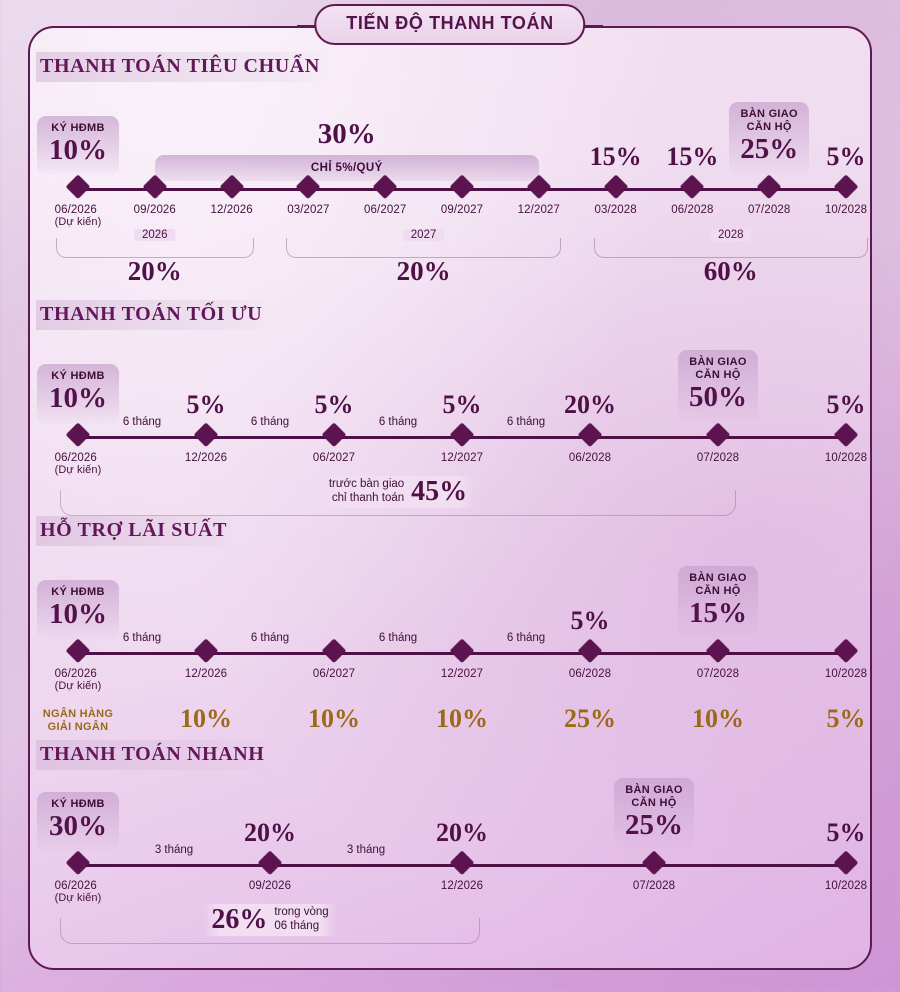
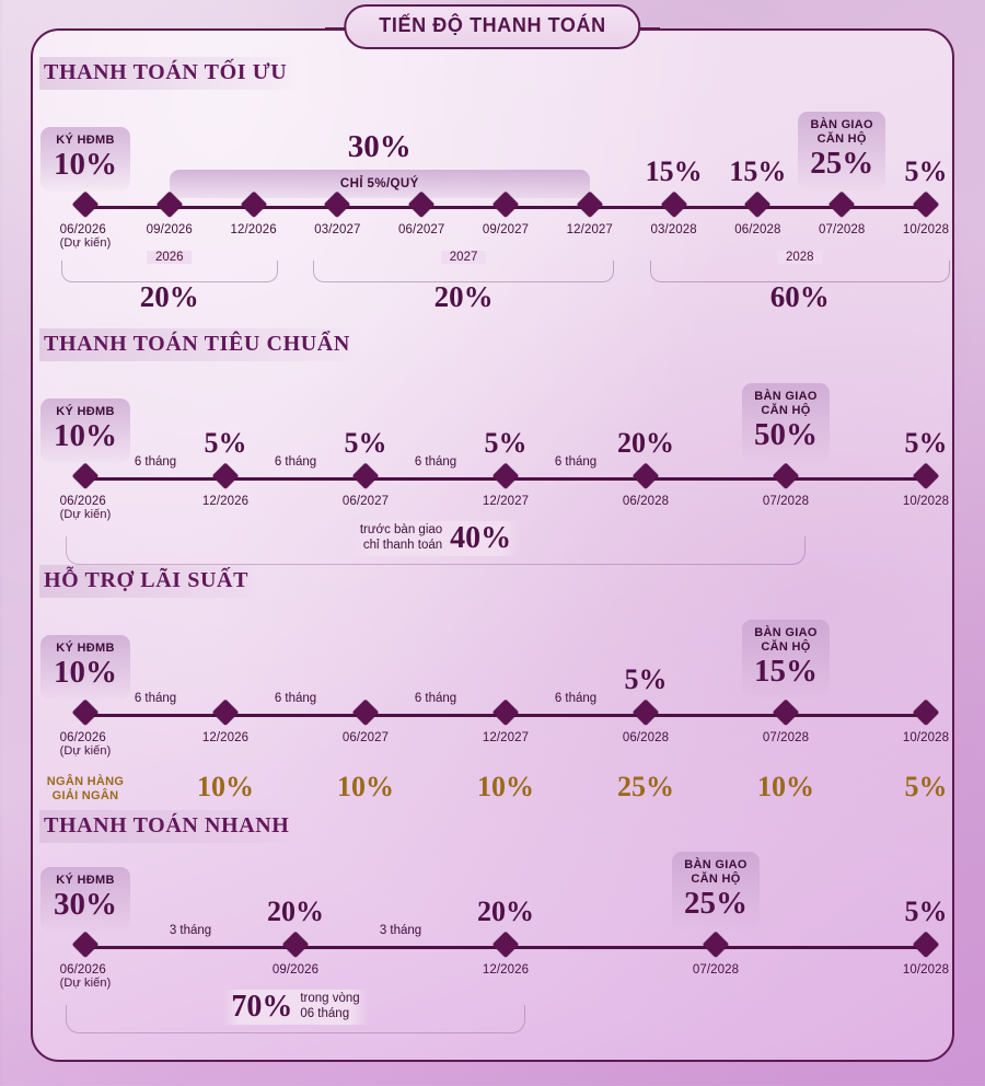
  TIẾN ĐỘ THANH TOÁN
- THANH TOÁN TIÊU CHUẨN
+ THANH TOÁN TỐI ƯU
  CHỈ 5%/QUÝ
  30%
  15%
  15%
  5%
  KÝ HĐMB
  10%
  BÀN GIAO
  CĂN HỘ
  25%
  06/2026
  (Dự kiến)
  09/2026
  12/2026
  03/2027
  06/2027
  09/2027
  12/2027
  03/2028
  06/2028
  07/2028
  10/2028
  2026
  20%
  2027
  20%
  2028
  60%
- THANH TOÁN TỐI ƯU
+ THANH TOÁN TIÊU CHUẨN
  5%
  5%
  5%
  20%
  5%
  6 tháng
  6 tháng
  6 tháng
  6 tháng
  KÝ HĐMB
  10%
  BÀN GIAO
  CĂN HỘ
  50%
  06/2026
  (Dự kiến)
  12/2026
  06/2027
  12/2027
  06/2028
  07/2028
  10/2028
  trước bàn giao
  chỉ thanh toán
- 45%
+ 40%
  HỖ TRỢ LÃI SUẤT
  5%
  6 tháng
  6 tháng
  6 tháng
  6 tháng
  KÝ HĐMB
  10%
  BÀN GIAO
  CĂN HỘ
  15%
  06/2026
  (Dự kiến)
  12/2026
  06/2027
  12/2027
  06/2028
  07/2028
  10/2028
  NGÂN HÀNG
  GIẢI NGÂN
  10%
  10%
  10%
  25%
  10%
  5%
  THANH TOÁN NHANH
  20%
  20%
  5%
  3 tháng
  3 tháng
  KÝ HĐMB
  30%
  BÀN GIAO
  CĂN HỘ
  25%
  06/2026
  (Dự kiến)
  09/2026
  12/2026
  07/2028
  10/2028
- 26%
+ 70%
  trong vòng
  06 tháng
